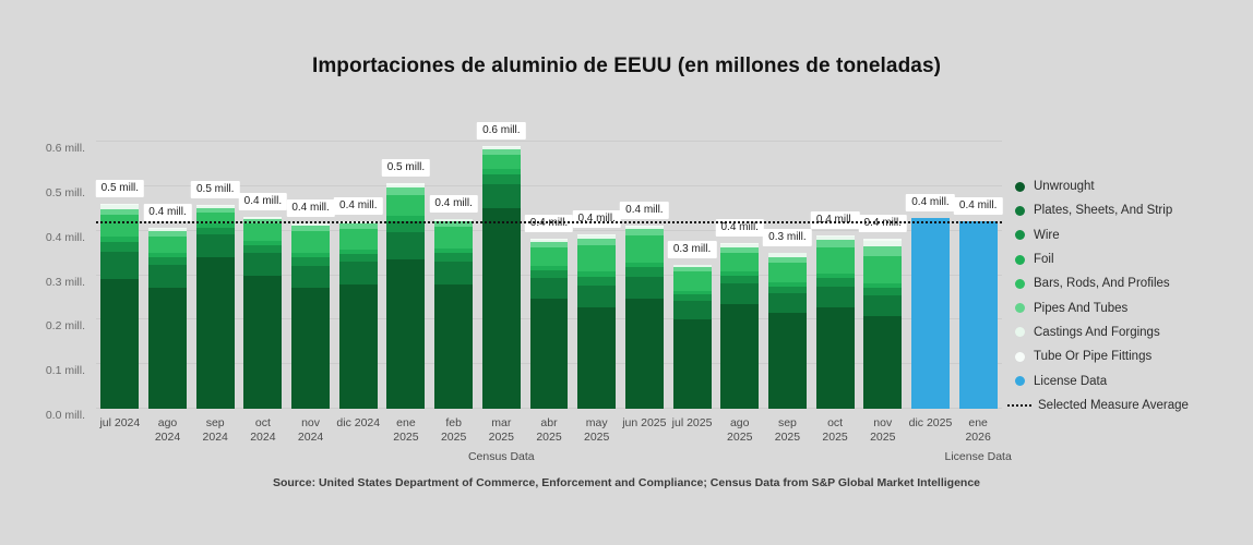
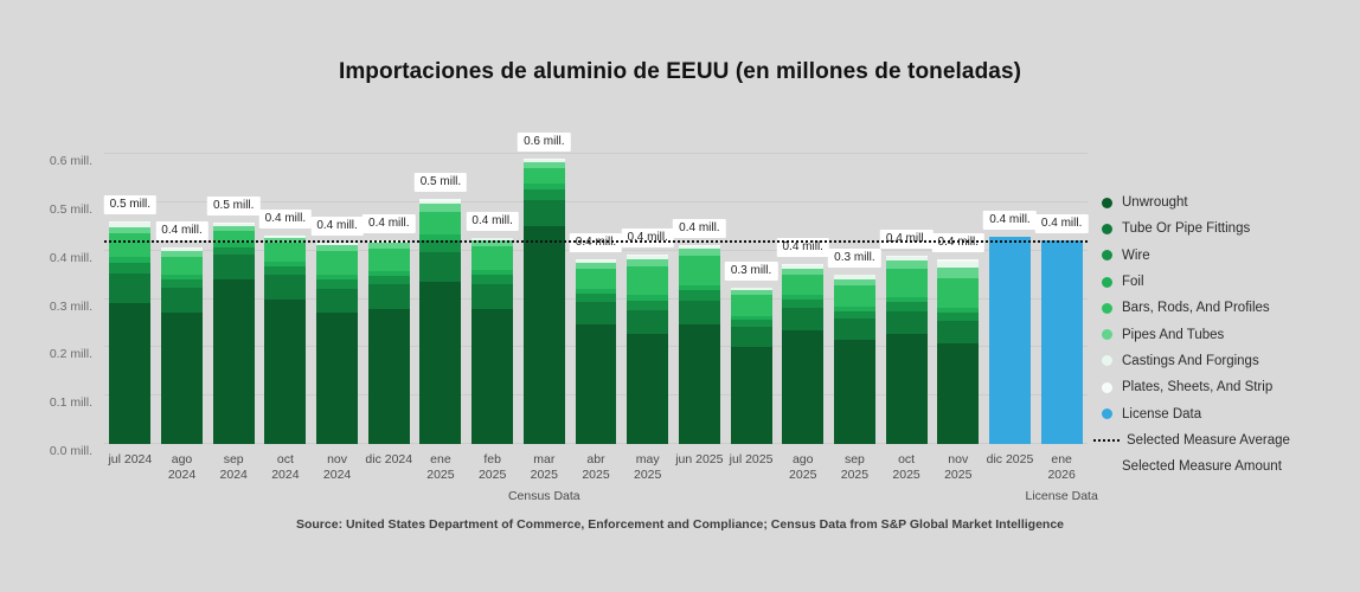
  Importaciones de aluminio de EEUU (en millones de toneladas)
  0.0 mill.
  0.1 mill.
  0.2 mill.
  0.3 mill.
  0.4 mill.
  0.5 mill.
  0.6 mill.
  0.5 mill.
  jul 2024
  0.4 mill.
  ago
  2024
  0.5 mill.
  sep
  2024
  0.4 mill.
  oct
  2024
  0.4 mill.
  nov
  2024
  0.4 mill.
  dic 2024
  0.5 mill.
  ene
  2025
  0.4 mill.
  feb
  2025
  0.6 mill.
  mar
  2025
  0.4 mill.
  abr
  2025
  0.4 mill.
  may
  2025
  0.4 mill.
  jun 2025
  0.3 mill.
  jul 2025
  0.4 mill.
  ago
  2025
  0.3 mill.
  sep
  2025
  0.4 mill.
  oct
  2025
  0.4 mill.
  nov
  2025
  0.4 mill.
  dic 2025
  0.4 mill.
  ene
  2026
  Census Data
  License Data
  Unwrought
- Plates, Sheets, And Strip
+ Tube Or Pipe Fittings
  Wire
  Foil
  Bars, Rods, And Profiles
  Pipes And Tubes
  Castings And Forgings
- Tube Or Pipe Fittings
+ Plates, Sheets, And Strip
  License Data
  Selected Measure Average
+ Selected Measure Amount
  Source: United States Department of Commerce, Enforcement and Compliance; Census Data from S&P Global Market Intelligence
